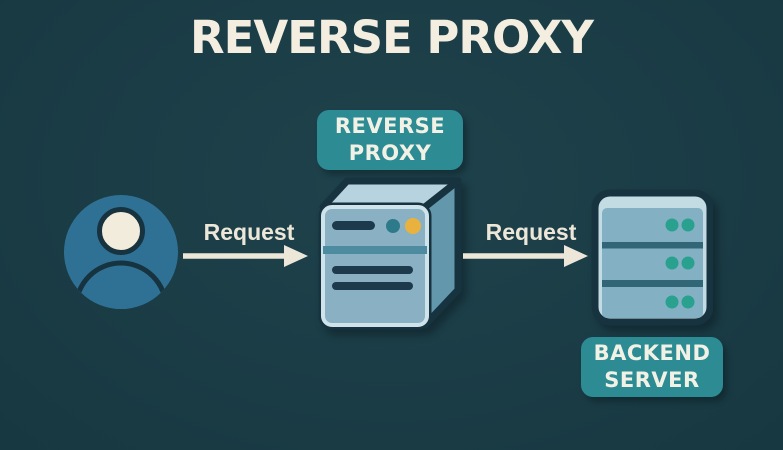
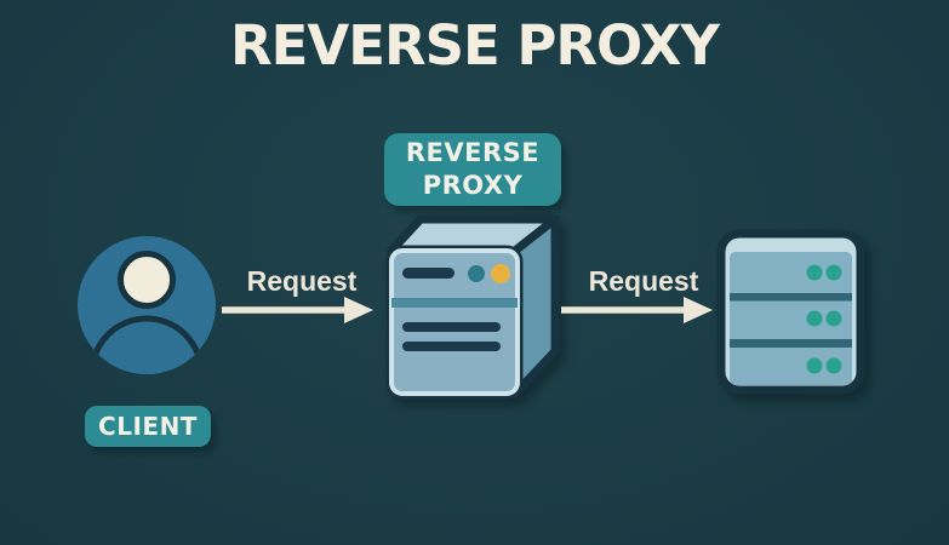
  REVERSE PROXY
+ CLIENT
  REVERSE PROXY
- BACKEND SERVER
  Request
  Request
